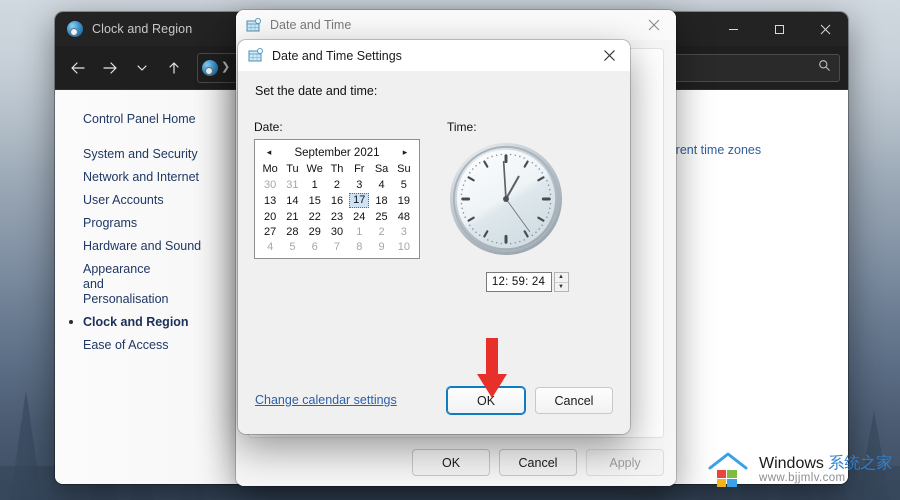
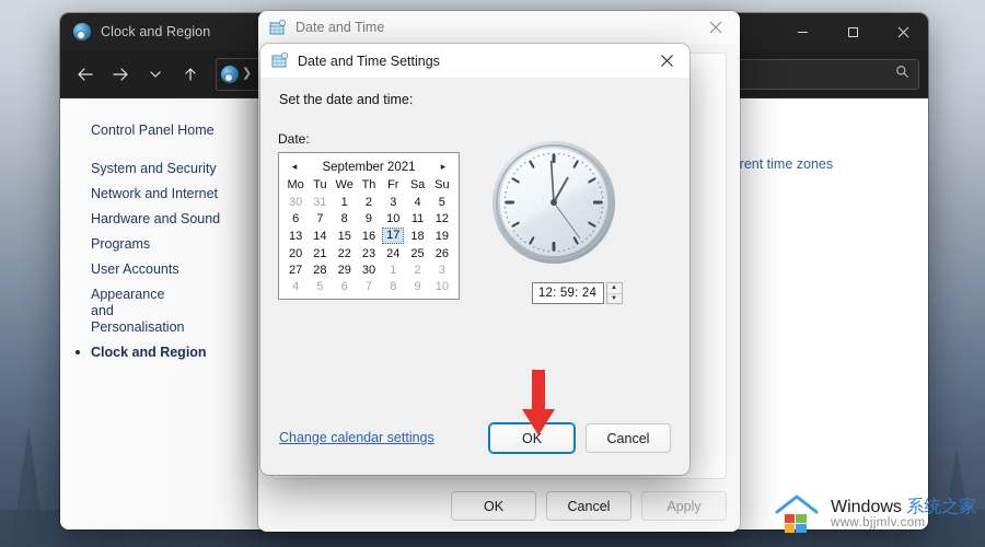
  Clock and Region
  ❯
  Control Panel Home
  System and Security
  Network and Internet
- User Accounts
+ Hardware and Sound
  Programs
- Hardware and Sound
+ User Accounts
  Appearance and Personalisation
  Clock and Region
- Ease of Access
  rent time zones
  Date and Time
  OK
  Cancel
  Apply
  Date and Time Settings
  Set the date and time:
  Date:
  ◂
  September 2021
  ▸
  Mo	Tu	We	Th	Fr	Sa	Su
  30	31	1	2	3	4	5
+ 6	7	8	9	10	11	12
  13	14	15	16	17	18	19
- 20	21	22	23	24	25	48
+ 20	21	22	23	24	25	26
  27	28	29	30	1	2	3
  4	5	6	7	8	9	10
- Time:
  12: 59: 24
  Change calendar settings
  OK
  Cancel
  Windows 系统之家
  www.bjjmlv.com
